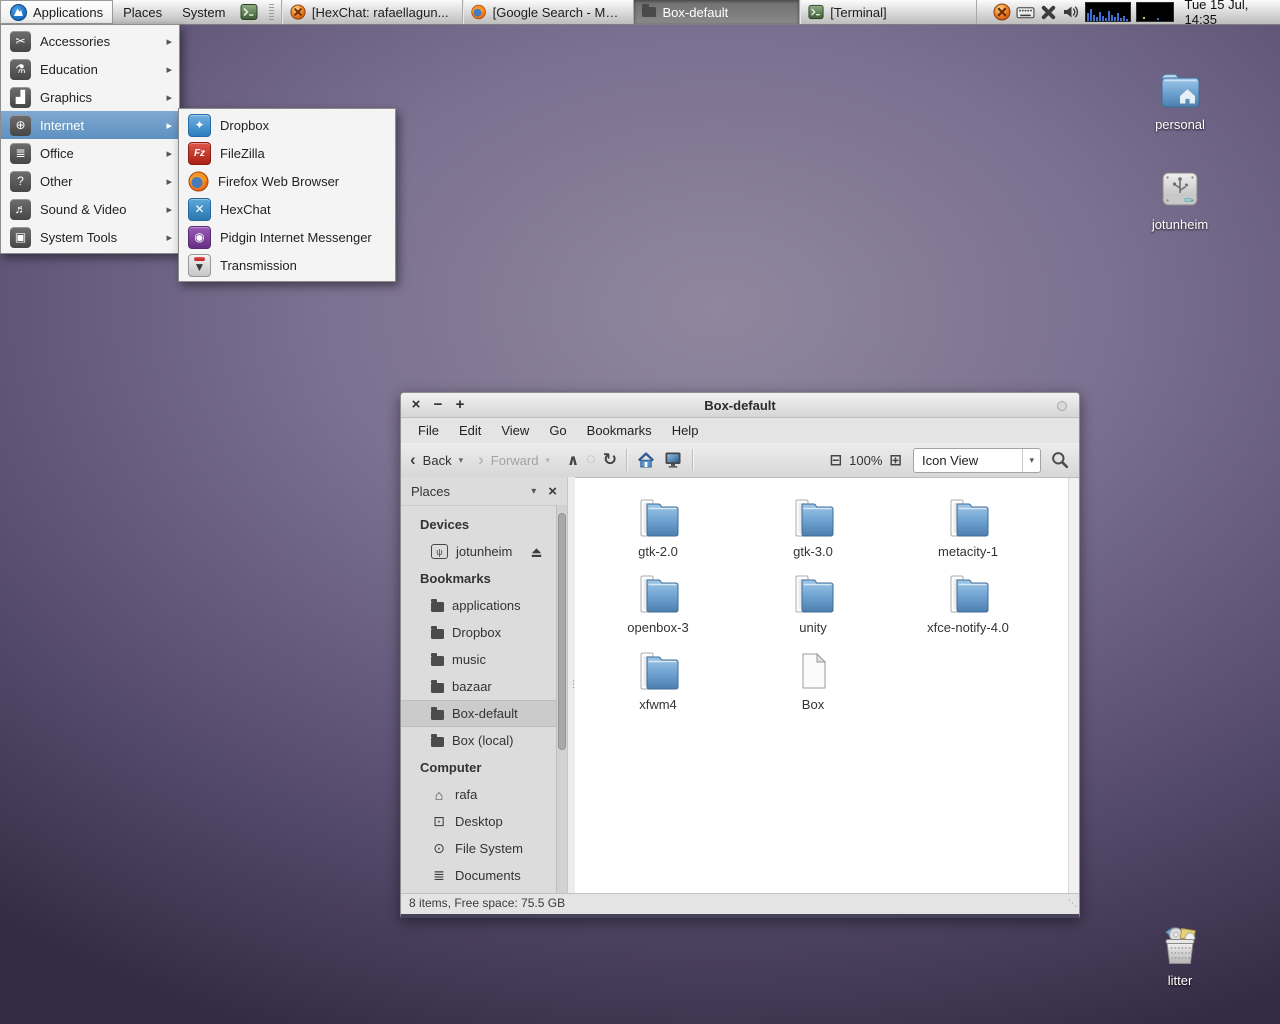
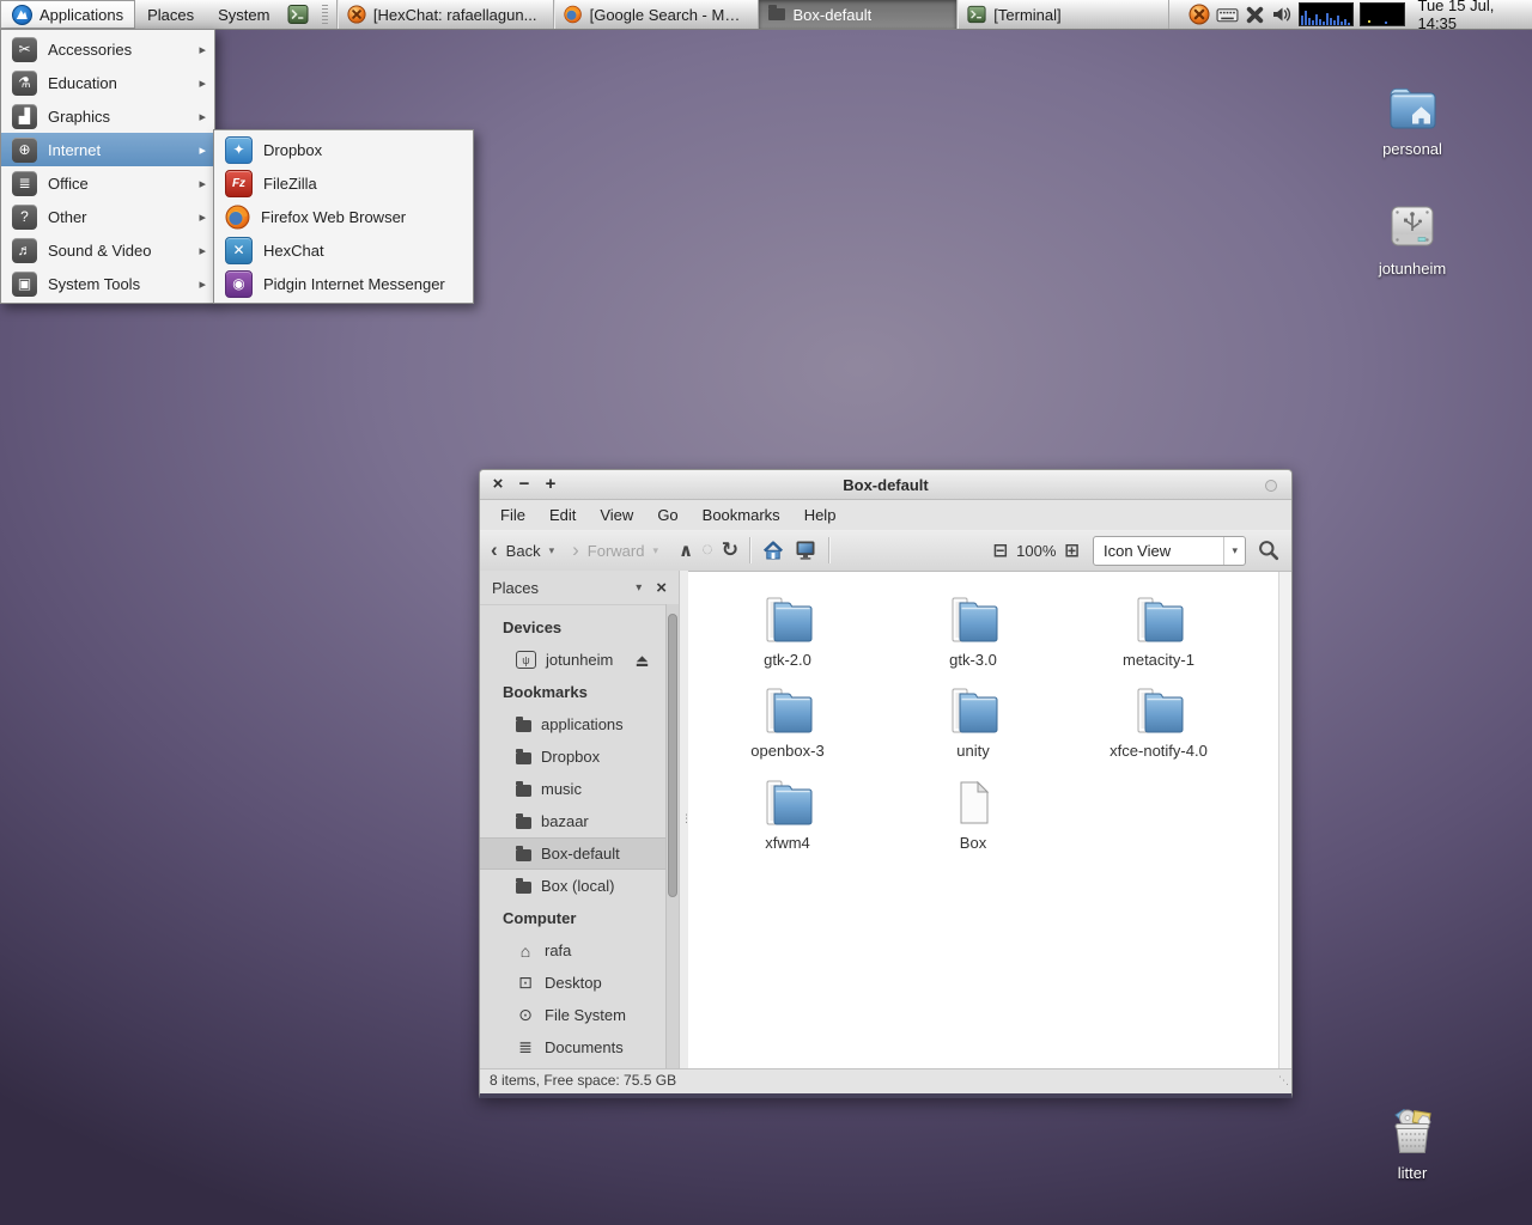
  Applications
  Places
  System
  [HexChat: rafaellagun...
  [Google Search - Mozi.
  Box-default
  [Terminal]
  Tue 15 Jul, 14:35
  ✂
  Accessories
  ▸
  ⚗
  Education
  ▸
  ▟
  Graphics
  ▸
  ⊕
  Internet
  ▸
  ≣
  Office
  ▸
  ?
  Other
  ▸
  ♬
  Sound & Video
  ▸
  ▣
  System Tools
  ▸
  ✦
  Dropbox
  Fz
  FileZilla
  Firefox Web Browser
  ✕
  HexChat
  ◉
  Pidgin Internet Messenger
- ▼
- Transmission
  personal
  jotunheim
  litter
  ×
  −
  +
  Box-default
  File
  Edit
  View
  Go
  Bookmarks
  Help
  ‹
  Back
  ▾
  ›
  Forward
  ▾
  ∧
  ◌
  ↻
  ⊟
  100%
  ⊞
  Icon View
  ▾
  Places
  ▾
  ×
  Devices
  ψ
  jotunheim
  Bookmarks
  applications
  Dropbox
  music
  bazaar
  Box-default
  Box (local)
  Computer
  ⌂
  rafa
  ⊡
  Desktop
  ⊙
  File System
  ≣
  Documents
  ⋮
  gtk-2.0
  gtk-3.0
  metacity-1
  openbox-3
  unity
  xfce-notify-4.0
  xfwm4
  Box
  8 items, Free space: 75.5 GB
  ⋱
